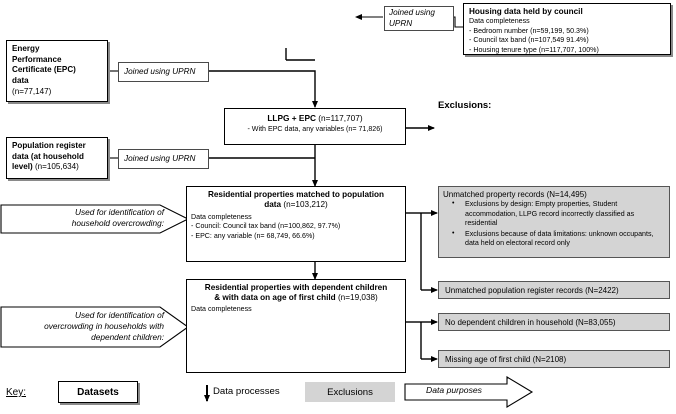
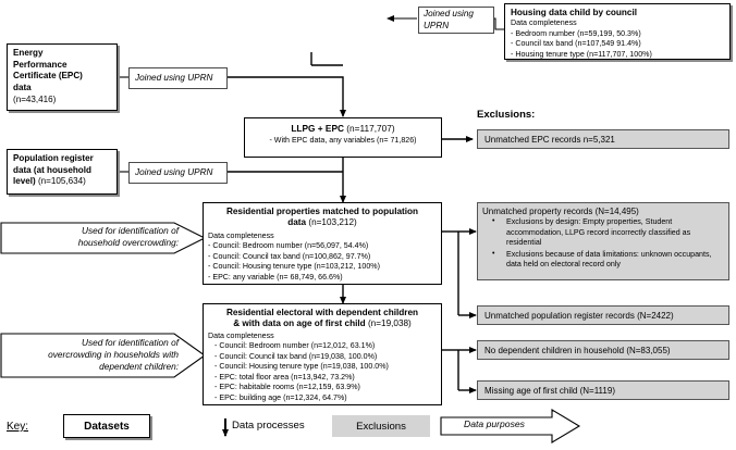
  Joined using
  UPRN
- Housing data held by council
+ Housing data child by council
  Data completeness
  - Council tax band (n=107,549 91.4%)
  - Housing tenure type (n=117,707, 100%)
  Energy
  Performance
  Certificate (EPC)
  data
- (n=77,147)
+ (n=43,416)
  Joined using UPRN
  LLPG + EPC (n=117,707)
  - With EPC data, any variables (n= 71,826)
  Exclusions:
+ Unmatched EPC records n=5,321
  Population register
  data (at household
  level) (n=105,634)
  Joined using UPRN
  Used for identification of
  household overcrowding:
  Residential properties matched to population
  data (n=103,212)
  Data completeness
+ - Council: Bedroom number (n=56,097, 54.4%)
  - Council: Council tax band (n=100,862, 97.7%)
+ - Council: Housing tenure type (n=103,212, 100%)
  - EPC: any variable (n= 68,749, 66.6%)
  Unmatched property records (N=14,495)
  Exclusions by design: Empty properties, Student accommodation, LLPG record incorrectly classified as residential
  Exclusions because of data limitations: unknown occupants, data held on electoral record only
  Used for identification of
  overcrowding in households with
  dependent children:
- Residential properties with dependent children
+ Residential electoral with dependent children
  & with data on age of first child (n=19,038)
  Data completeness
+ - Council: Bedroom number (n=12,012, 63.1%)
+ - Council: Council tax band (n=19,038, 100.0%)
+ - Council: Housing tenure type (n=19,038, 100.0%)
+ - EPC: total floor area (n=13,942, 73.2%)
+ - EPC: habitable rooms (n=12,159, 63.9%)
+ - EPC: building age (n=12,324, 64.7%)
  Unmatched population register records (N=2422)
  No dependent children in household (N=83,055)
- Missing age of first child (N=2108)
+ Missing age of first child (N=1119)
  Key:
  Datasets
  Data processes
  Exclusions
  Data purposes
